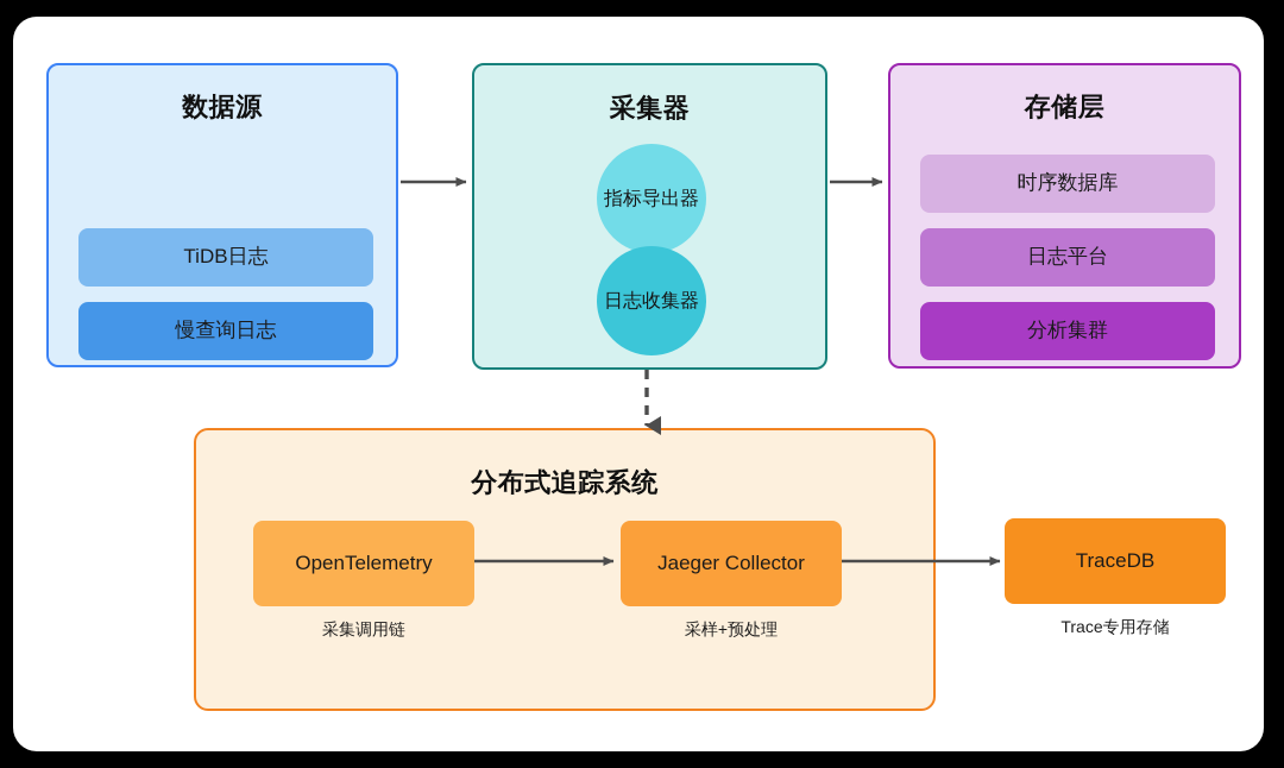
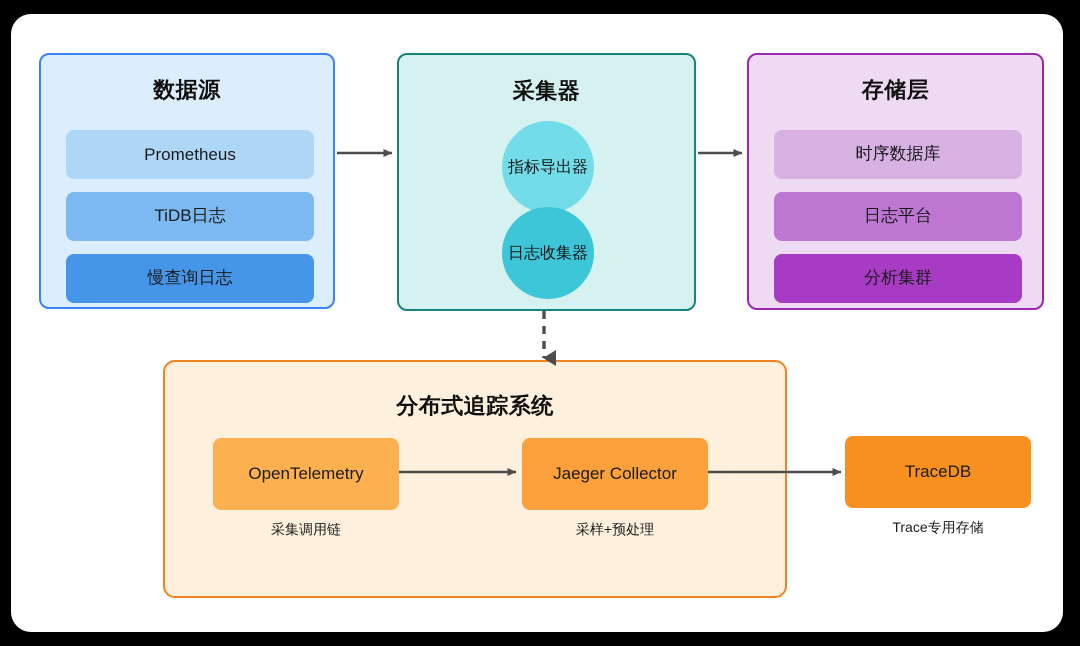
  数据源
+ Prometheus
  TiDB日志
  慢查询日志
  采集器
  指标导出器
  日志收集器
  存储层
  时序数据库
  日志平台
  分析集群
  分布式追踪系统
  OpenTelemetry
  采集调用链
  Jaeger Collector
  采样+预处理
  TraceDB
  Trace专用存储
